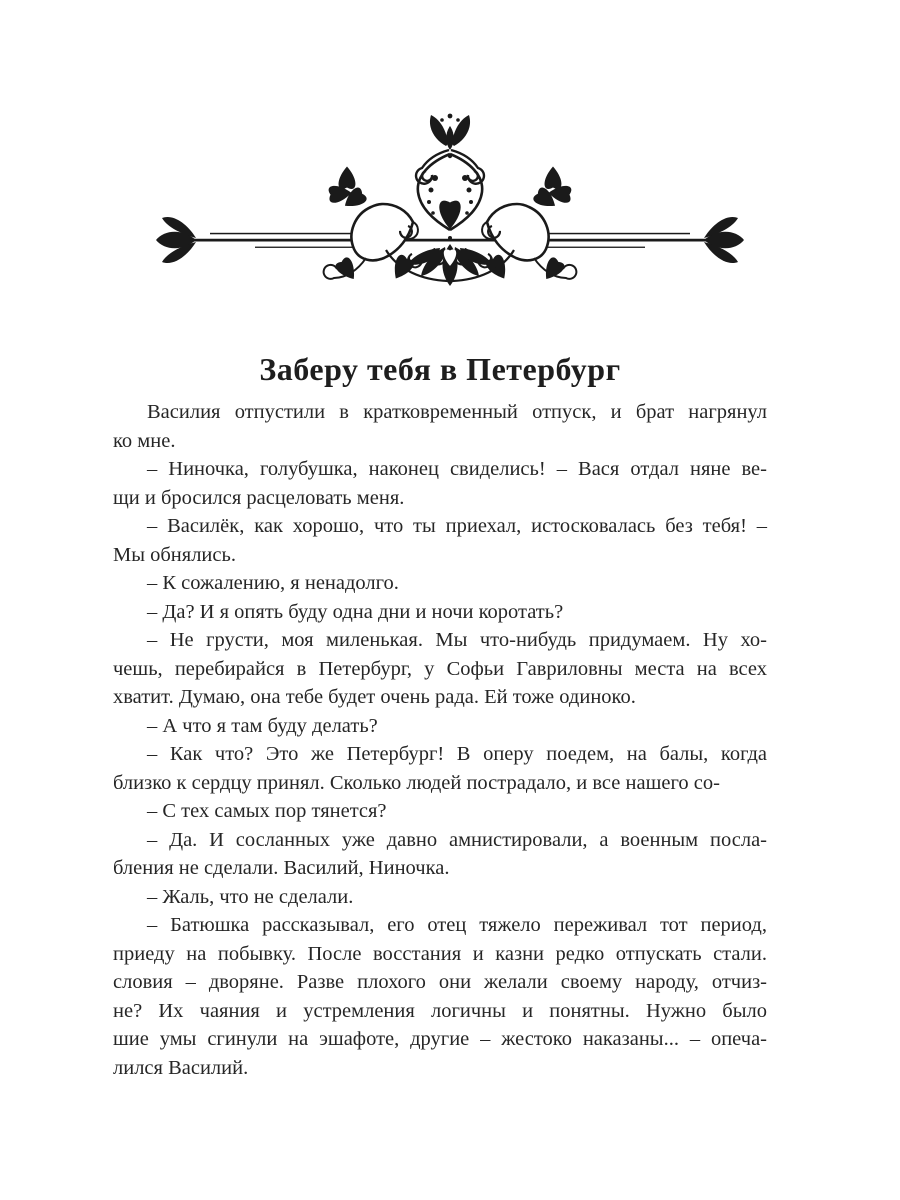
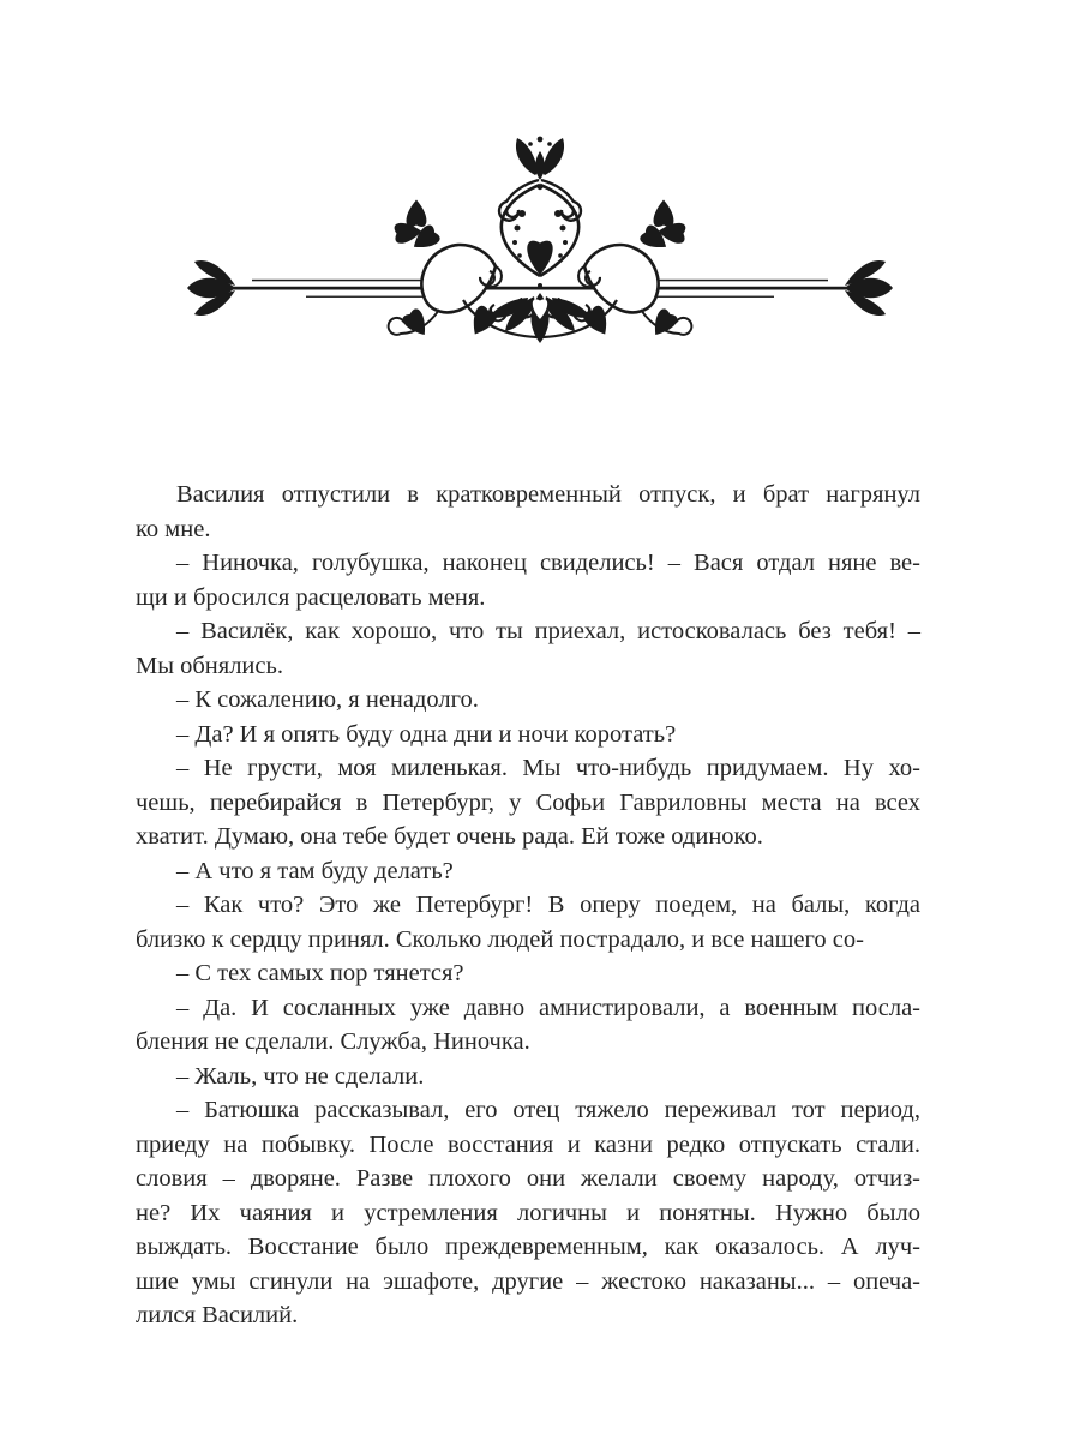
- Заберу тебя в Петербург
  Василия отпустили в кратковременный отпуск, и брат нагрянул
  ко мне.
  – Ниночка, голубушка, наконец свиделись! – Вася отдал няне ве-
  щи и бросился расцеловать меня.
  – Василёк, как хорошо, что ты приехал, истосковалась без тебя! –
  Мы обнялись.
  – К сожалению, я ненадолго.
  – Да? И я опять буду одна дни и ночи коротать?
  – Не грусти, моя миленькая. Мы что-нибудь придумаем. Ну хо-
  чешь, перебирайся в Петербург, у Софьи Гавриловны места на всех
  хватит. Думаю, она тебе будет очень рада. Ей тоже одиноко.
  – А что я там буду делать?
  – Как что? Это же Петербург! В оперу поедем, на балы, когда
  близко к сердцу принял. Сколько людей пострадало, и все нашего со-
  – С тех самых пор тянется?
  – Да. И сосланных уже давно амнистировали, а военным посла-
- бления не сделали. Василий, Ниночка.
+ бления не сделали. Служба, Ниночка.
  – Жаль, что не сделали.
  – Батюшка рассказывал, его отец тяжело переживал тот период,
  приеду на побывку. После восстания и казни редко отпускать стали.
  словия – дворяне. Разве плохого они желали своему народу, отчиз-
  не? Их чаяния и устремления логичны и понятны. Нужно было
+ выждать. Восстание было преждевременным, как оказалось. А луч-
  шие умы сгинули на эшафоте, другие – жестоко наказаны... – опеча-
  лился Василий.
